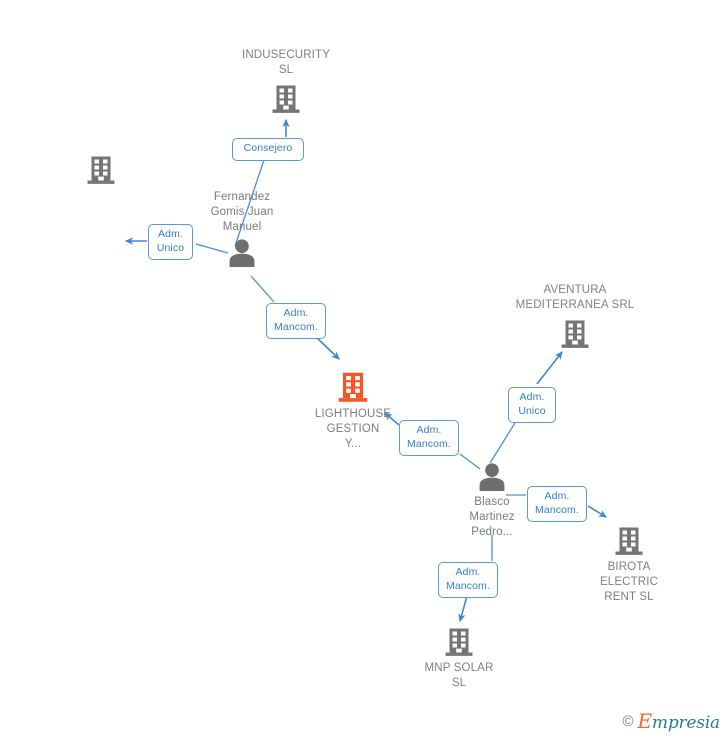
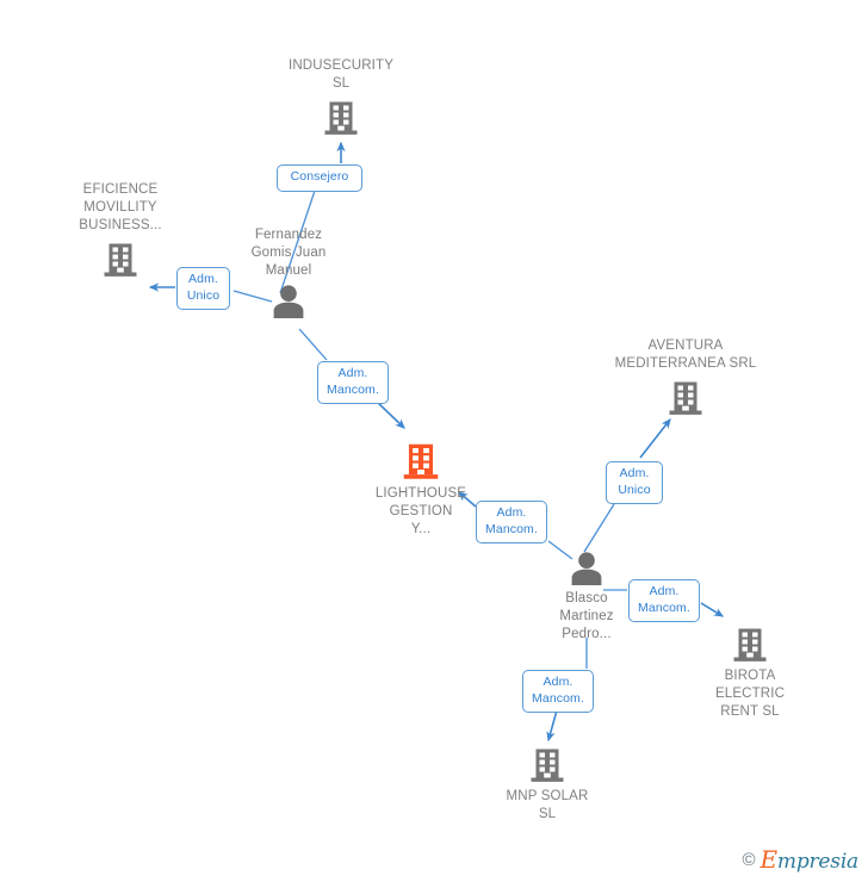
  INDUSECURITY
  SL
+ EFICIENCE
+ MOVILLITY
+ BUSINESS...
  Fernandez
  Gomis Juan
  Manuel
  LIGHTHOUSE
  GESTION
  Y...
  AVENTURA
  MEDITERRANEA SRL
  Blasco
  Martinez
  Pedro...
  BIROTA
  ELECTRIC
  RENT SL
  MNP SOLAR
  SL
  Consejero
  Adm.
  Unico
  Adm.
  Mancom.
  Adm.
  Mancom.
  Adm.
  Unico
  Adm.
  Mancom.
  Adm.
  Mancom.
  ©
  Empresia
